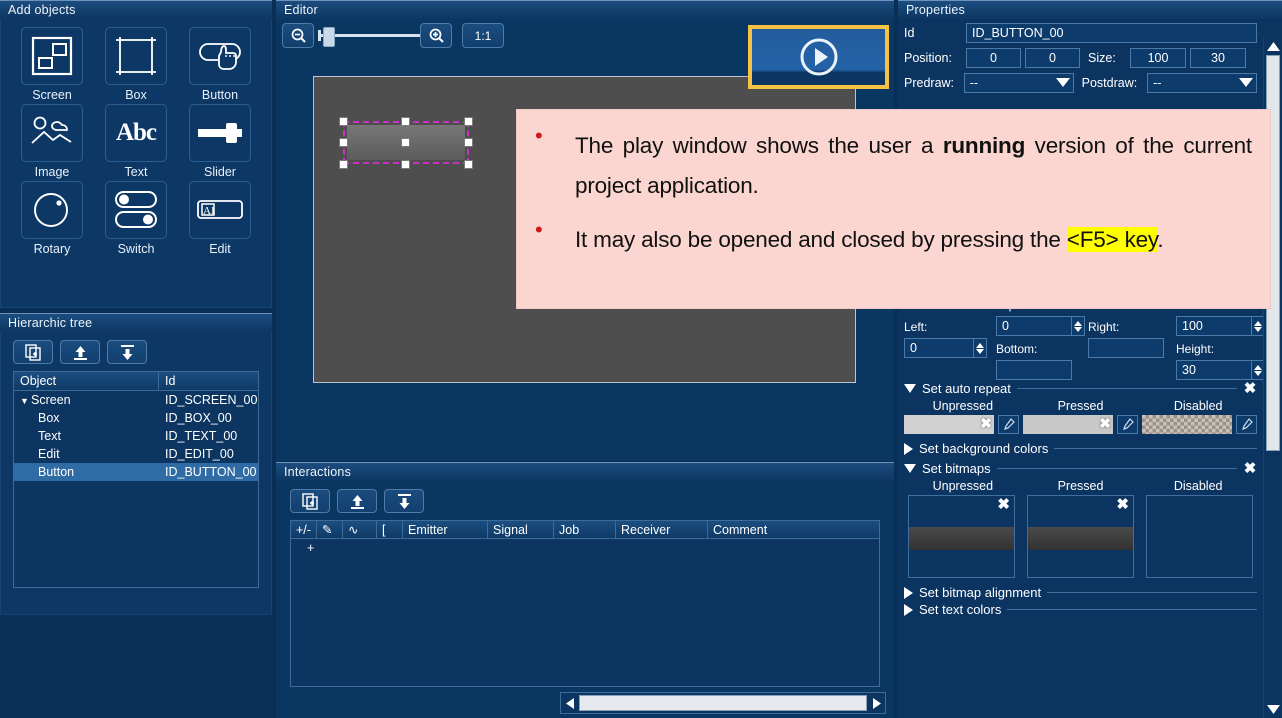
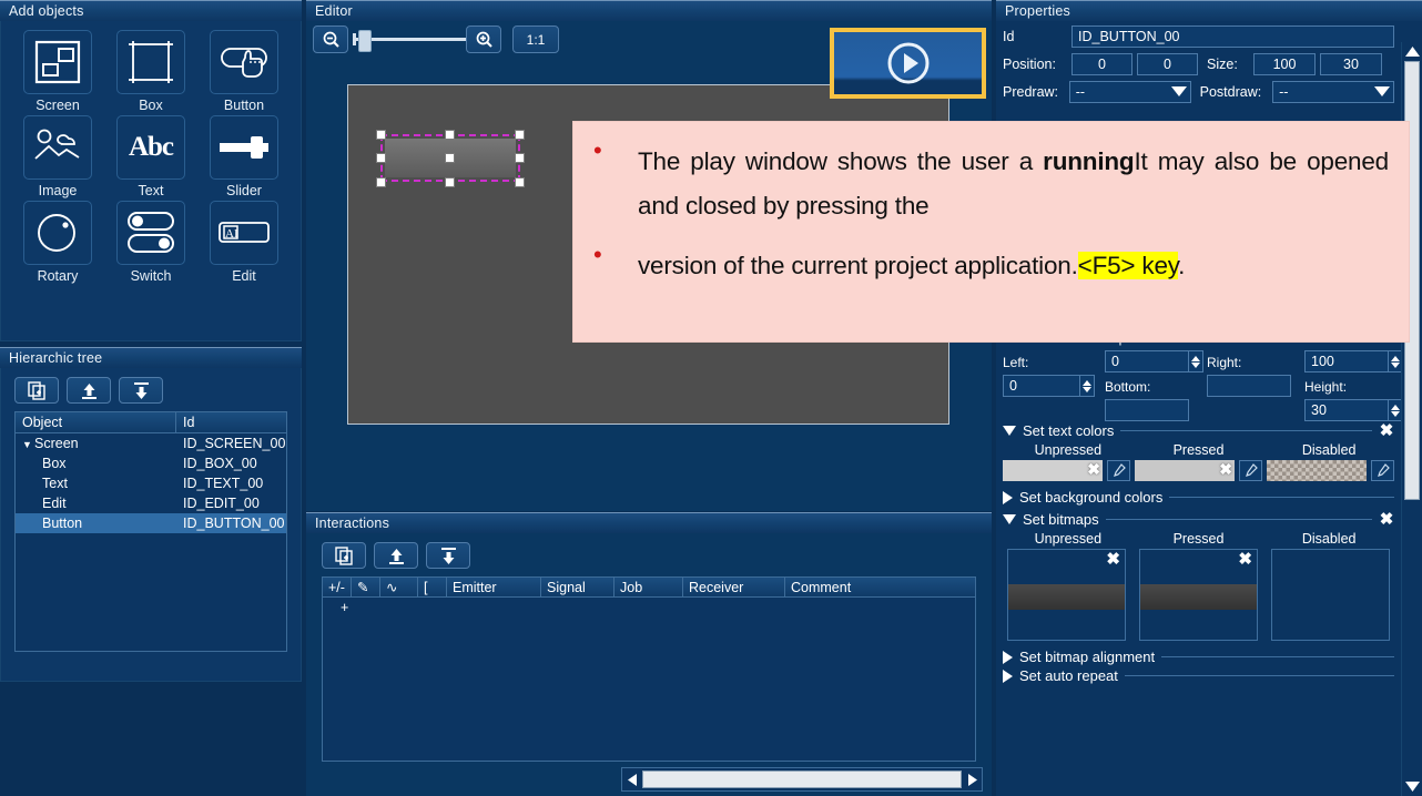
  Add objects
  Screen
  Box
  Button
  Image
  Abc
  Text
  Slider
  Rotary
  Switch
  AI
  Edit
  Hierarchic tree
  Object
  Id
  ▼ Screen
  ID_SCREEN_00
  Box
  ID_BOX_00
  Text
  ID_TEXT_00
  Edit
  ID_EDIT_00
  Button
  ID_BUTTON_00
  Editor
  1:1
  Interactions
  +/-
  ✎
  ∿
  [
  Emitter
  Signal
  Job
  Receiver
  Comment
  +
  Properties
  Id
  ID_BUTTON_00
  Position:
  0
  0
  Size:
  100
  30
  Predraw:
  --
  Postdraw:
  --
  Left:
  0
  Right:
  100
  0
  Bottom:
  Height:
  30
- Set auto repeat
+ Set text colors
  ✖
  Unpressed
  Pressed
  Disabled
  ✖
  ✖
  Set background colors
  Set bitmaps
  ✖
  Unpressed
  Pressed
  Disabled
  ✖
  ✖
  Set bitmap alignment
- Set text colors
+ Set auto repeat
  •
- The play window shows the user a running version of the current project application.
+ The play window shows the user a runningIt may also be opened and closed by pressing the
  •
- It may also be opened and closed by pressing the <F5> key.
+ version of the current project application.<F5> key.
